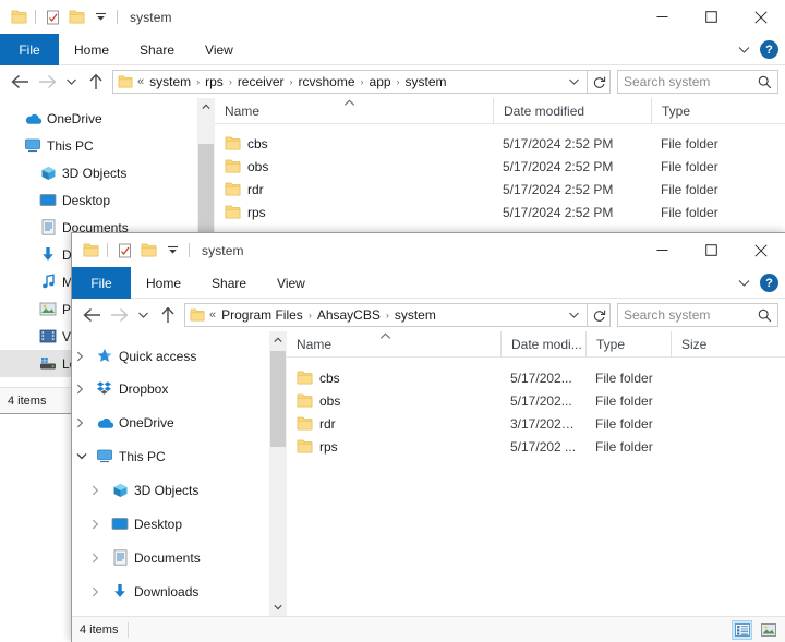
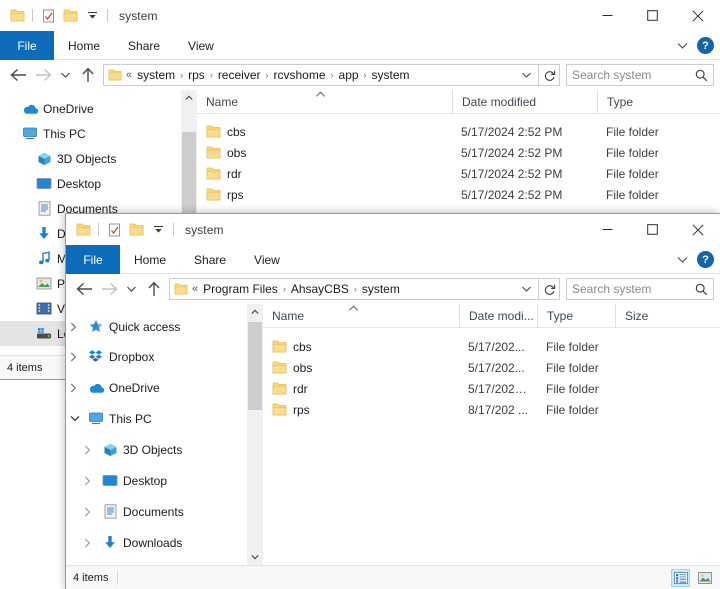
  system
  File
  Home
  Share
  View
  ?
  «
  system
  ›
  rps
  ›
  receiver
  ›
  rcvshome
  ›
  app
  ›
  system
  Search system
  OneDrive
  This PC
  3D Objects
  Desktop
  Documents
  Name
  Date modified
  Type
  cbs
  5/17/2024 2:52 PM
  File folder
  obs
  5/17/2024 2:52 PM
  File folder
  rdr
  5/17/2024 2:52 PM
  File folder
  rps
  5/17/2024 2:52 PM
  File folder
  4 items
  system
  File
  Home
  Share
  View
  ?
  «
  Program Files
  ›
  AhsayCBS
  ›
  system
  Search system
  Quick access
  Dropbox
  OneDrive
  This PC
  3D Objects
  Desktop
  Documents
  Downloads
  Name
  Date modi...
  Type
  Size
  cbs
  5/17/202...
  File folder
  obs
  5/17/202...
  File folder
  rdr
- 3/17/202…
+ 5/17/202…
  File folder
  rps
- 5/17/202 ...
+ 8/17/202 ...
  File folder
  4 items
